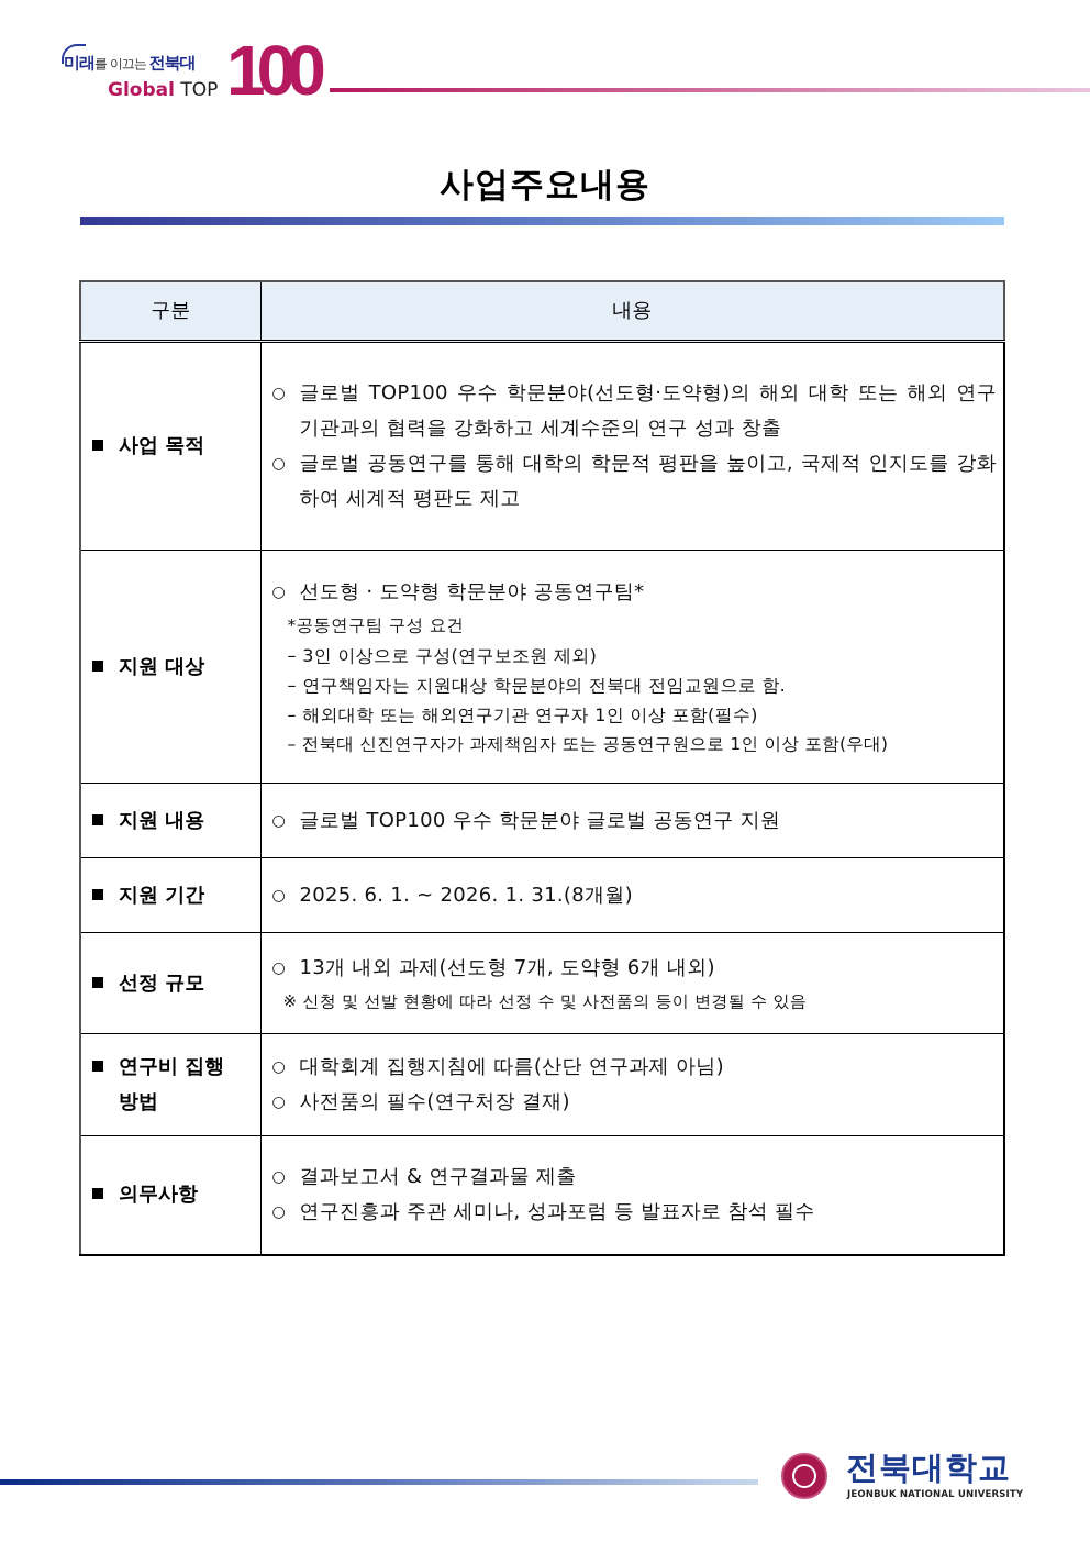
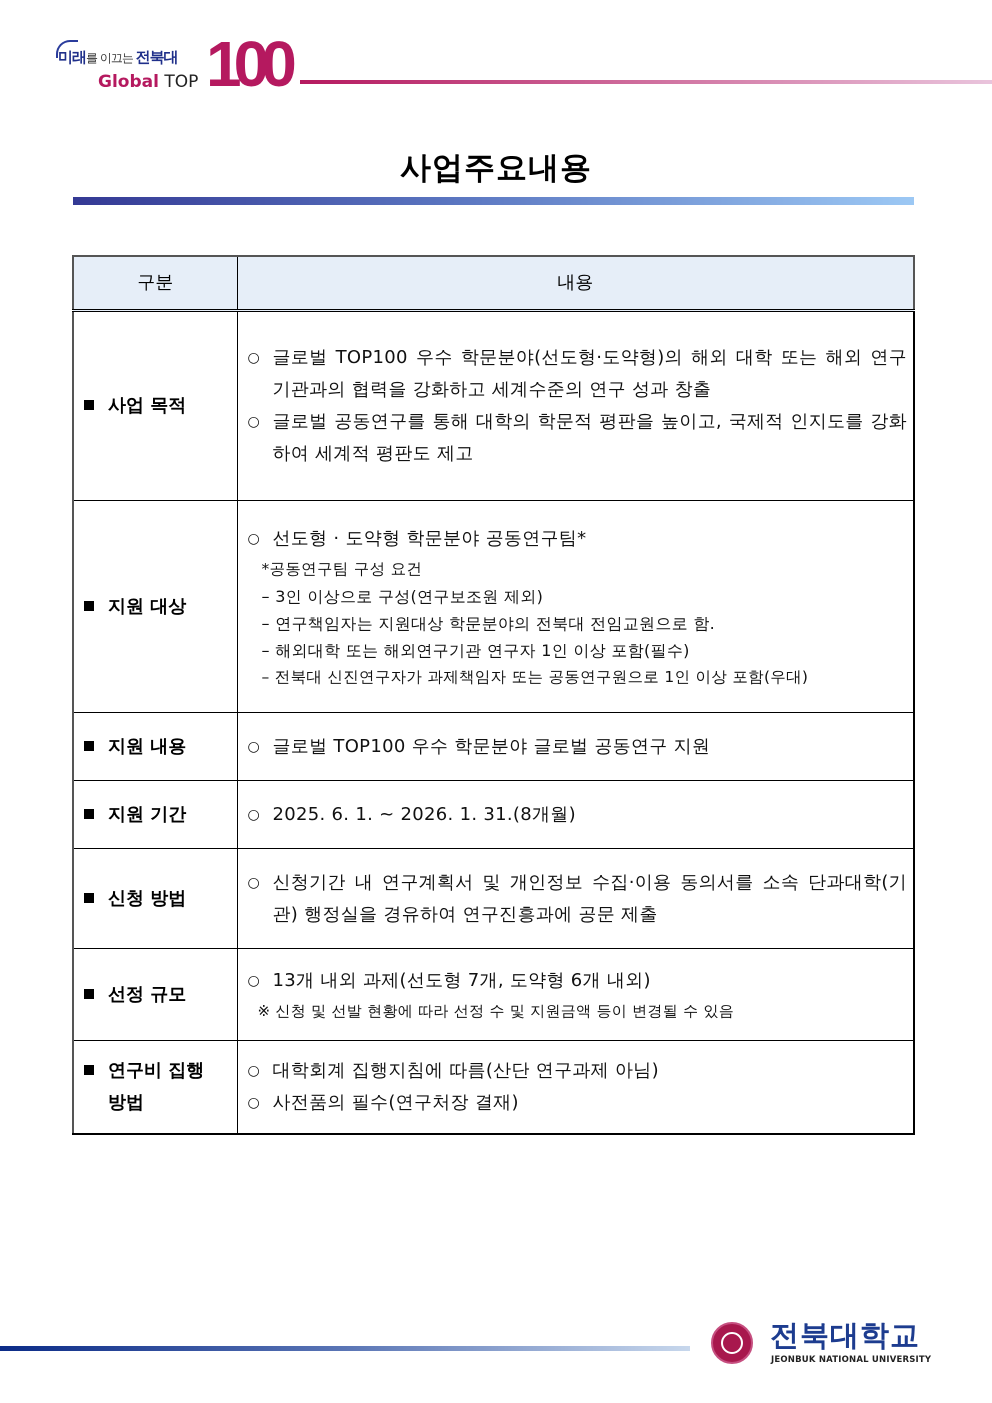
  미래를 이끄는 전북대
  Global TOP
  100
  사업주요내용
  구분	내용
  사업 목적	○ 글로벌 TOP100 우수 학문분야(선도형·도약형)의 해외 대학 또는 해외 연구기관과의 협력을 강화하고 세계수준의 연구 성과 창출 ○ 글로벌 공동연구를 통해 대학의 학문적 평판을 높이고, 국제적 인지도를 강화하여 세계적 평판도 제고
  지원 대상	○ 선도형 · 도약형 학문분야 공동연구팀* *공동연구팀 구성 요건 – 3인 이상으로 구성(연구보조원 제외) – 연구책임자는 지원대상 학문분야의 전북대 전임교원으로 함. – 해외대학 또는 해외연구기관 연구자 1인 이상 포함(필수) – 전북대 신진연구자가 과제책임자 또는 공동연구원으로 1인 이상 포함(우대)
  지원 내용	○ 글로벌 TOP100 우수 학문분야 글로벌 공동연구 지원
  지원 기간	○ 2025. 6. 1. ~ 2026. 1. 31.(8개월)
+ 신청 방법	○ 신청기간 내 연구계획서 및 개인정보 수집·이용 동의서를 소속 단과대학(기관) 행정실을 경유하여 연구진흥과에 공문 제출
- 선정 규모	○ 13개 내외 과제(선도형 7개, 도약형 6개 내외) ※ 신청 및 선발 현황에 따라 선정 수 및 사전품의 등이 변경될 수 있음
+ 선정 규모	○ 13개 내외 과제(선도형 7개, 도약형 6개 내외) ※ 신청 및 선발 현황에 따라 선정 수 및 지원금액 등이 변경될 수 있음
  연구비 집행방법	○ 대학회계 집행지침에 따름(산단 연구과제 아님) ○ 사전품의 필수(연구처장 결재)
- 의무사항	○ 결과보고서 & 연구결과물 제출 ○ 연구진흥과 주관 세미나, 성과포럼 등 발표자로 참석 필수
  전북대학교
  JEONBUK NATIONAL UNIVERSITY
